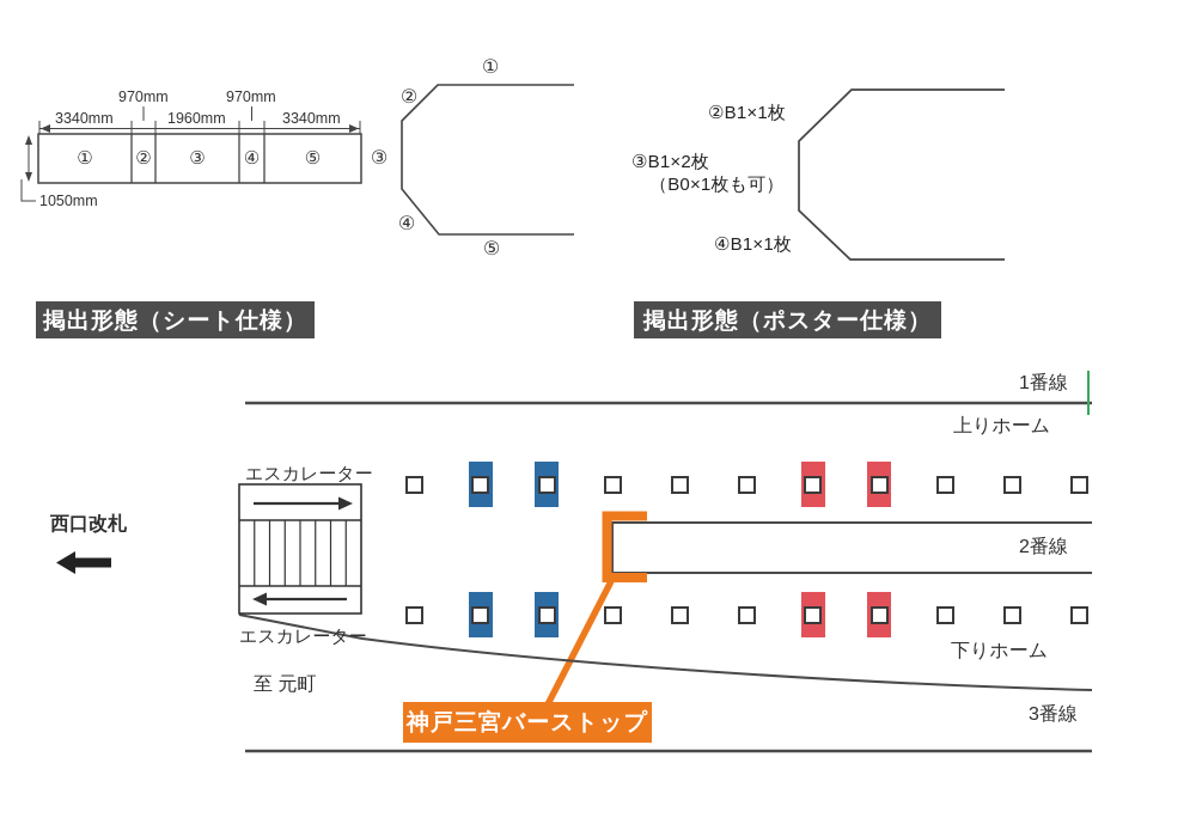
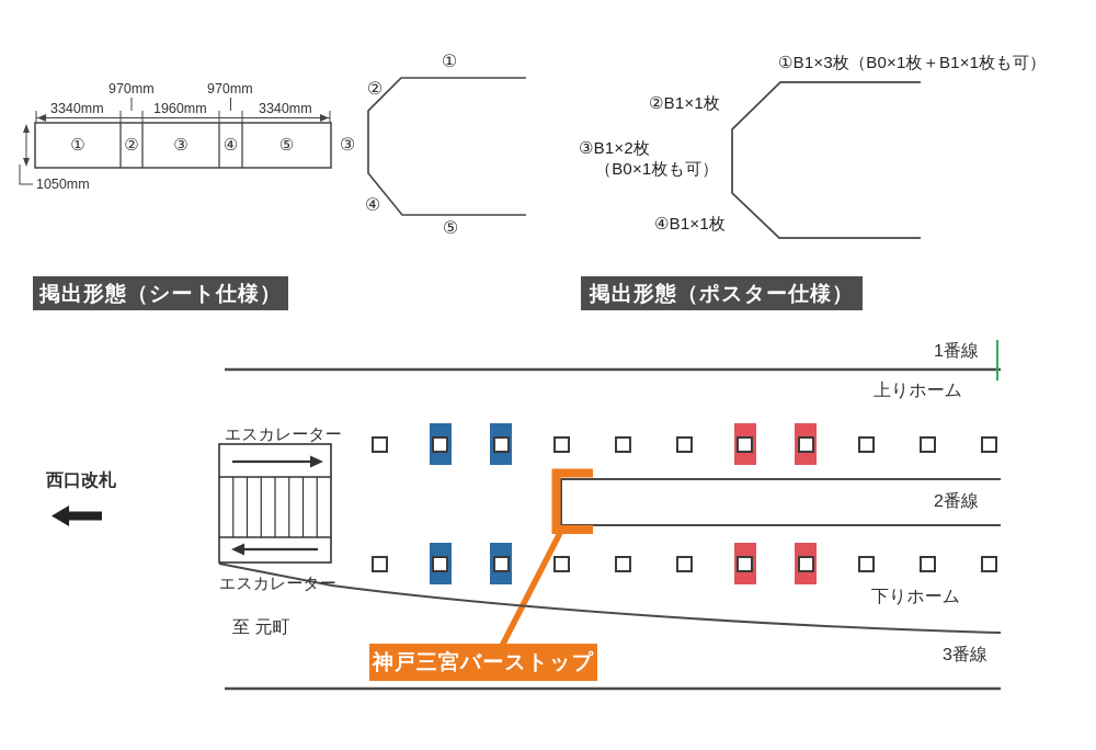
  970mm
  970mm
  3340mm
  1960mm
  3340mm
  1050mm
  ①
  ②
  ③
  ④
  ⑤
  ①
  ②
  ③
  ④
  ⑤
+ ①B1×3枚（B0×1枚＋B1×1枚も可）
  ②B1×1枚
  ③B1×2枚
  （B0×1枚も可）
  ④B1×1枚
  掲出形態（シート仕様）
  掲出形態（ポスター仕様）
  1番線
  上りホーム
  2番線
  下りホーム
  3番線
  エスカレーター
  エスカレーター
  西口改札
  至 元町
  神戸三宮バーストップ
